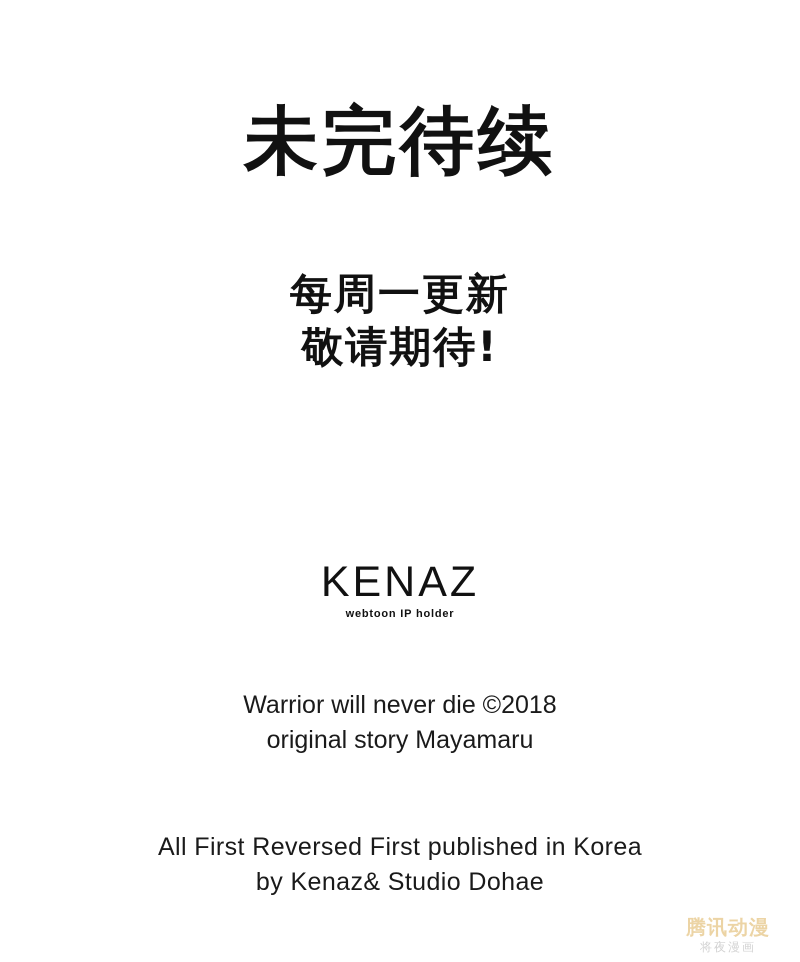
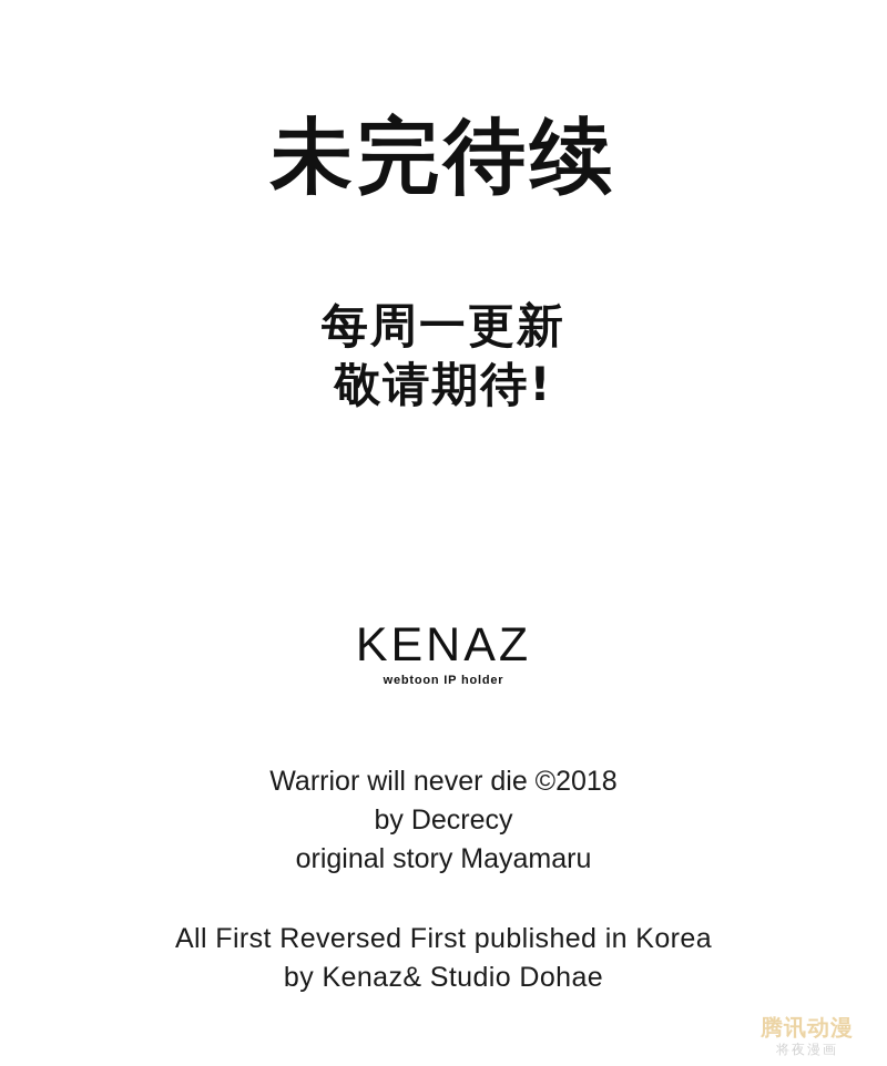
  未完待续
  每周一更新
  敬请期待!
  KENAZ
  webtoon IP holder
  Warrior will never die ©2018
+ by Decrecy
  original story Mayamaru
  All First Reversed First published in Korea
  by Kenaz& Studio Dohae
  腾讯动漫
  将夜漫画
